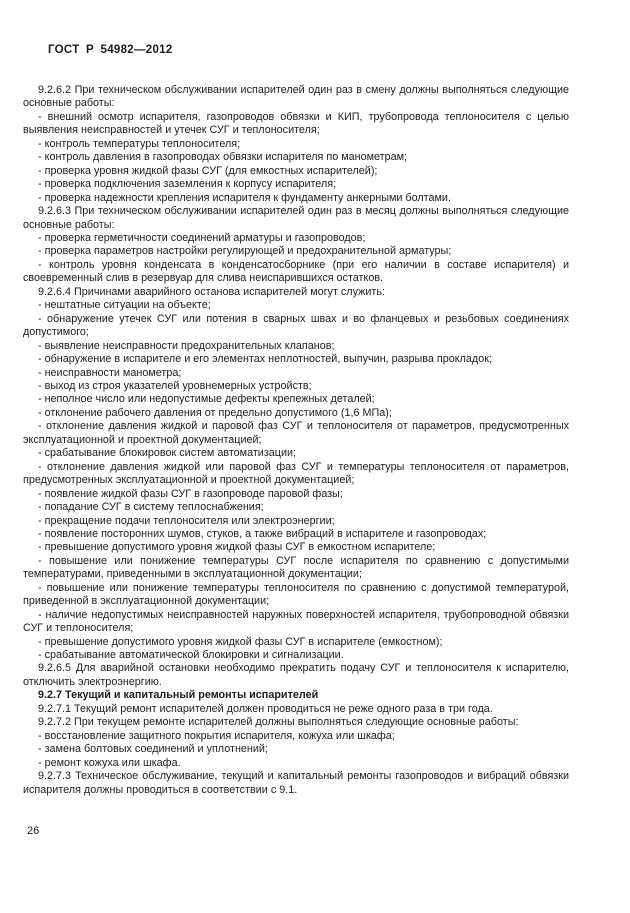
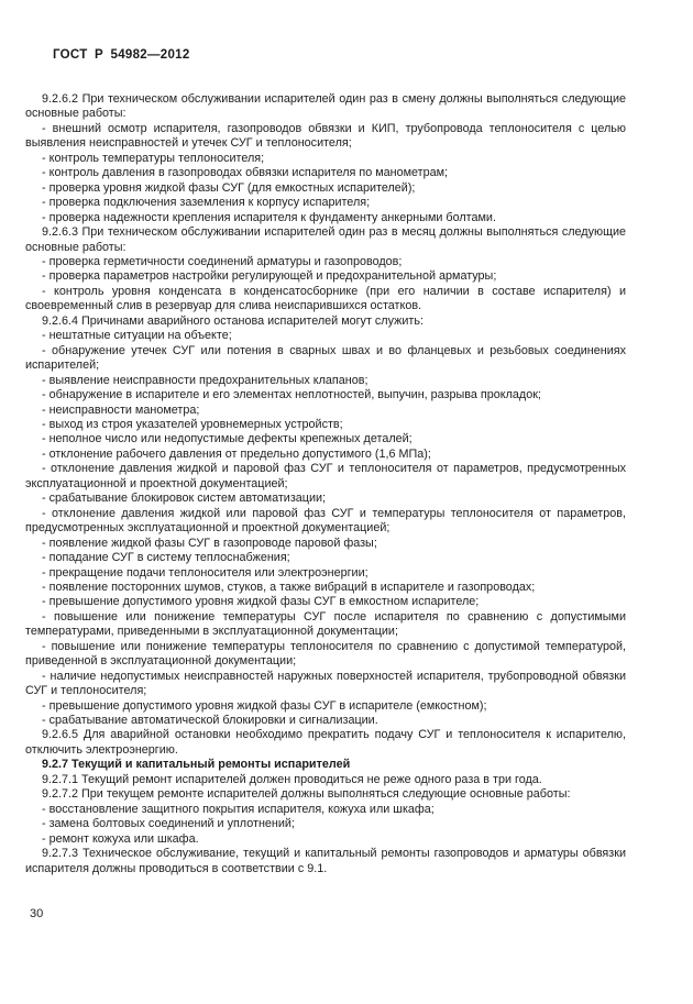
  ГОСТ Р 54982—2012
  9.2.6.2 При техническом обслуживании испарителей один раз в смену должны выполняться следующие основные работы:
  - внешний осмотр испарителя, газопроводов обвязки и КИП, трубопровода теплоносителя с целью выявления неисправностей и утечек СУГ и теплоносителя;
  - контроль температуры теплоносителя;
  - контроль давления в газопроводах обвязки испарителя по манометрам;
  - проверка уровня жидкой фазы СУГ (для емкостных испарителей);
  - проверка подключения заземления к корпусу испарителя;
  - проверка надежности крепления испарителя к фундаменту анкерными болтами.
  9.2.6.3 При техническом обслуживании испарителей один раз в месяц должны выполняться следующие основные работы:
  - проверка герметичности соединений арматуры и газопроводов;
  - проверка параметров настройки регулирующей и предохранительной арматуры;
  - контроль уровня конденсата в конденсатосборнике (при его наличии в составе испарителя) и своевременный слив в резервуар для слива неиспарившихся остатков.
  9.2.6.4 Причинами аварийного останова испарителей могут служить:
  - нештатные ситуации на объекте;
- - обнаружение утечек СУГ или потения в сварных швах и во фланцевых и резьбовых соединениях допустимого;
+ - обнаружение утечек СУГ или потения в сварных швах и во фланцевых и резьбовых соединениях испарителей;
  - выявление неисправности предохранительных клапанов;
  - обнаружение в испарителе и его элементах неплотностей, выпучин, разрыва прокладок;
  - неисправности манометра;
  - выход из строя указателей уровнемерных устройств;
  - неполное число или недопустимые дефекты крепежных деталей;
  - отклонение рабочего давления от предельно допустимого (1,6 МПа);
  - отклонение давления жидкой и паровой фаз СУГ и теплоносителя от параметров, предусмотренных эксплуатационной и проектной документацией;
  - срабатывание блокировок систем автоматизации;
  - отклонение давления жидкой или паровой фаз СУГ и температуры теплоносителя от параметров, предусмотренных эксплуатационной и проектной документацией;
  - появление жидкой фазы СУГ в газопроводе паровой фазы;
  - попадание СУГ в систему теплоснабжения;
  - прекращение подачи теплоносителя или электроэнергии;
  - появление посторонних шумов, стуков, а также вибраций в испарителе и газопроводах;
  - превышение допустимого уровня жидкой фазы СУГ в емкостном испарителе;
  - повышение или понижение температуры СУГ после испарителя по сравнению с допустимыми температурами, приведенными в эксплуатационной документации;
  - повышение или понижение температуры теплоносителя по сравнению с допустимой температурой, приведенной в эксплуатационной документации;
  - наличие недопустимых неисправностей наружных поверхностей испарителя, трубопроводной обвязки СУГ и теплоносителя;
  - превышение допустимого уровня жидкой фазы СУГ в испарителе (емкостном);
  - срабатывание автоматической блокировки и сигнализации.
  9.2.6.5 Для аварийной остановки необходимо прекратить подачу СУГ и теплоносителя к испарителю, отключить электроэнергию.
  9.2.7 Текущий и капитальный ремонты испарителей
  9.2.7.1 Текущий ремонт испарителей должен проводиться не реже одного раза в три года.
  9.2.7.2 При текущем ремонте испарителей должны выполняться следующие основные работы:
  - восстановление защитного покрытия испарителя, кожуха или шкафа;
  - замена болтовых соединений и уплотнений;
  - ремонт кожуха или шкафа.
- 9.2.7.3 Техническое обслуживание, текущий и капитальный ремонты газопроводов и вибраций обвязки испарителя должны проводиться в соответствии с 9.1.
+ 9.2.7.3 Техническое обслуживание, текущий и капитальный ремонты газопроводов и арматуры обвязки испарителя должны проводиться в соответствии с 9.1.
- 26
+ 30
